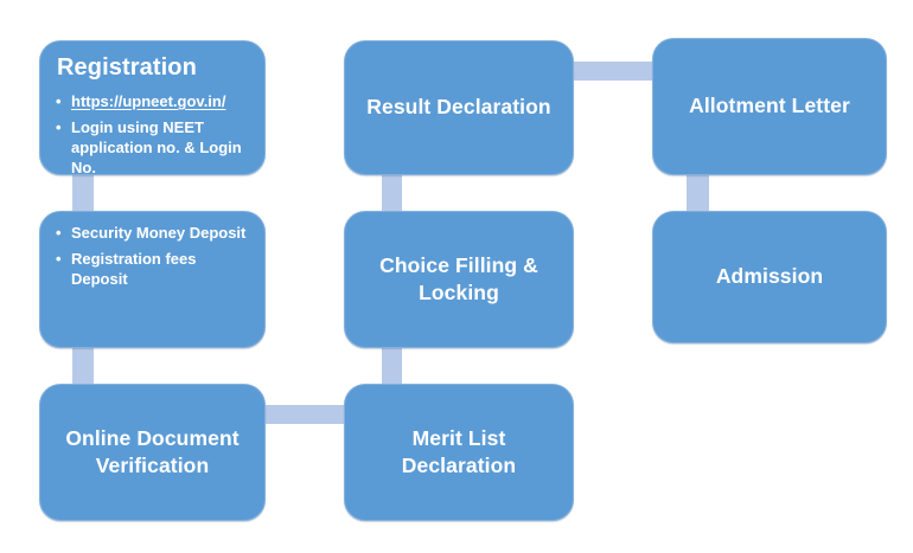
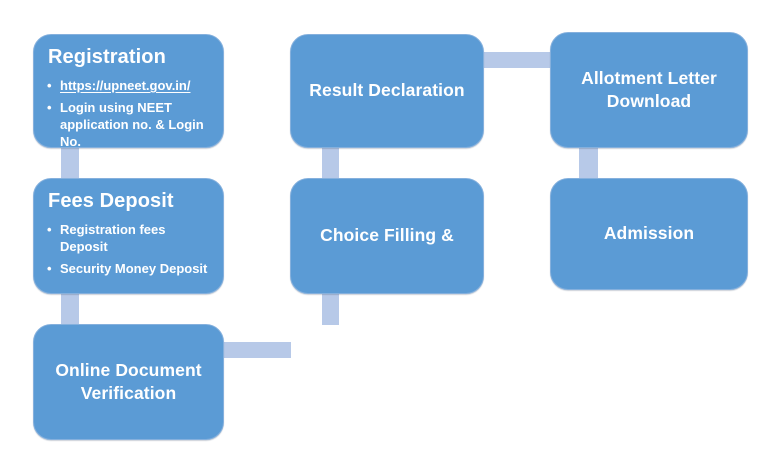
  Registration
  •
  https://upneet.gov.in/
  •
  Login using NEET
  application no. & Login No.
+ Fees Deposit
  •
- Security Money Deposit
+ Registration fees Deposit
  •
- Registration fees Deposit
+ Security Money Deposit
  Online Document
  Verification
- Merit List
- Declaration
  Choice Filling &
- Locking
  Result Declaration
  Allotment Letter
+ Download
  Admission
